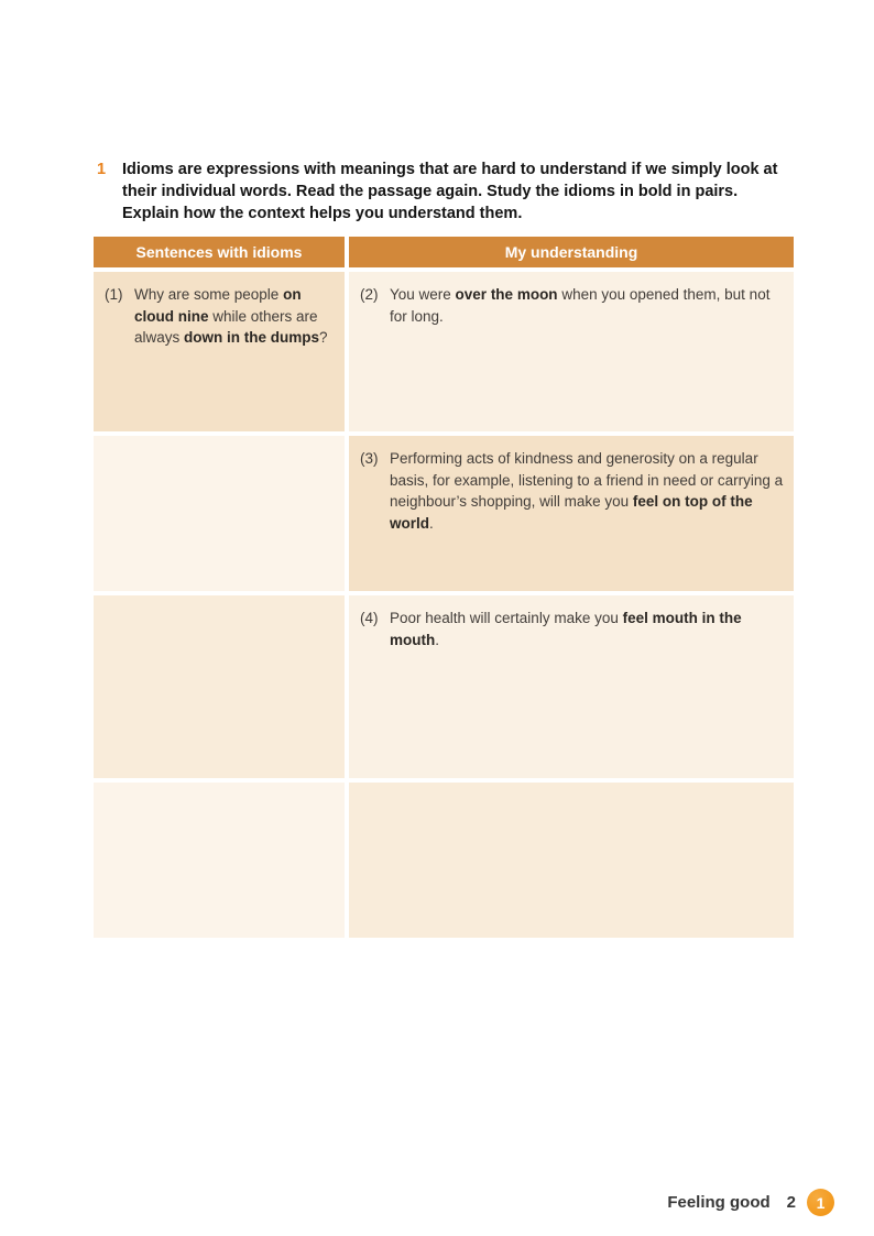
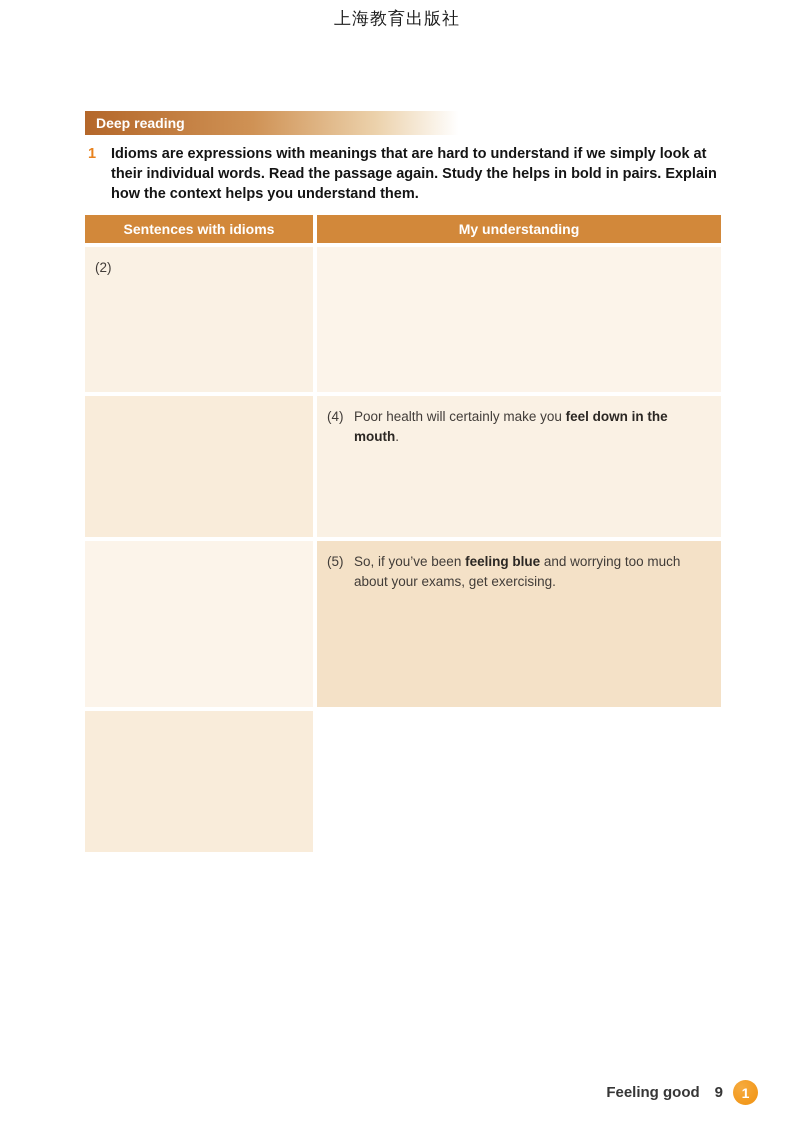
+ 上海教育出版社
+ Deep reading
  1
- Idioms are expressions with meanings that are hard to understand if we simply look at their individual words. Read the passage again. Study the idioms in bold in pairs. Explain how the context helps you understand them.
+ Idioms are expressions with meanings that are hard to understand if we simply look at their individual words. Read the passage again. Study the helps in bold in pairs. Explain how the context helps you understand them.
  Sentences with idioms
  My understanding
- (1)
- Why are some people on cloud nine while others are always down in the dumps?
  (2)
- You were over the moon when you opened them, but not for long.
- (3)
- Performing acts of kindness and generosity on a regular basis, for example, listening to a friend in need or carrying a neighbour’s shopping, will make you feel on top of the world.
  (4)
- Poor health will certainly make you feel mouth in the mouth.
+ Poor health will certainly make you feel down in the mouth.
+ (5)
+ So, if you’ve been feeling blue and worrying too much about your exams, get exercising.
  Feeling good
- 2
+ 9
  1
